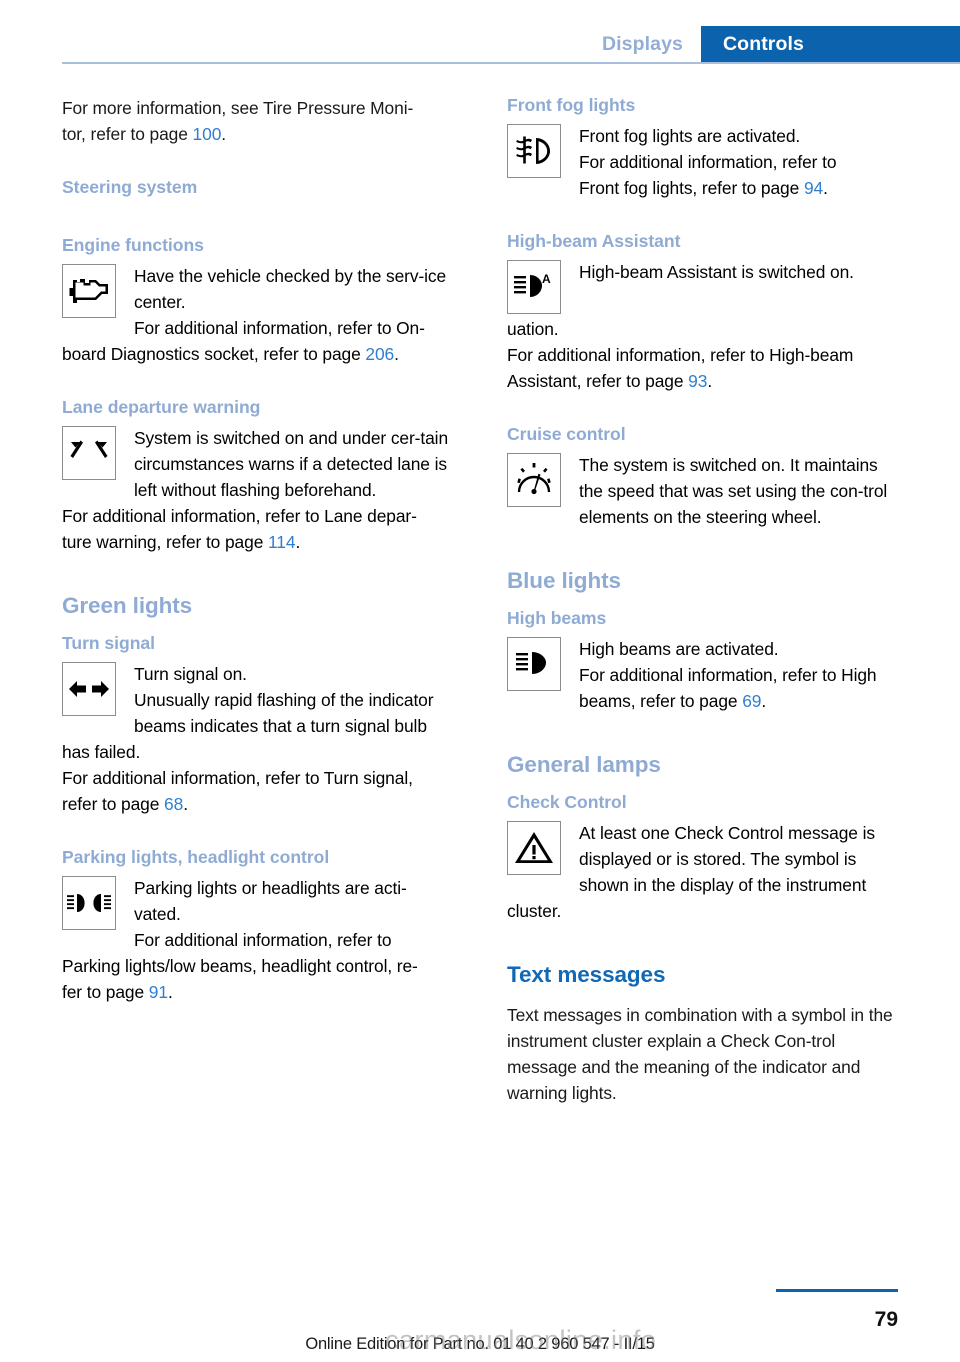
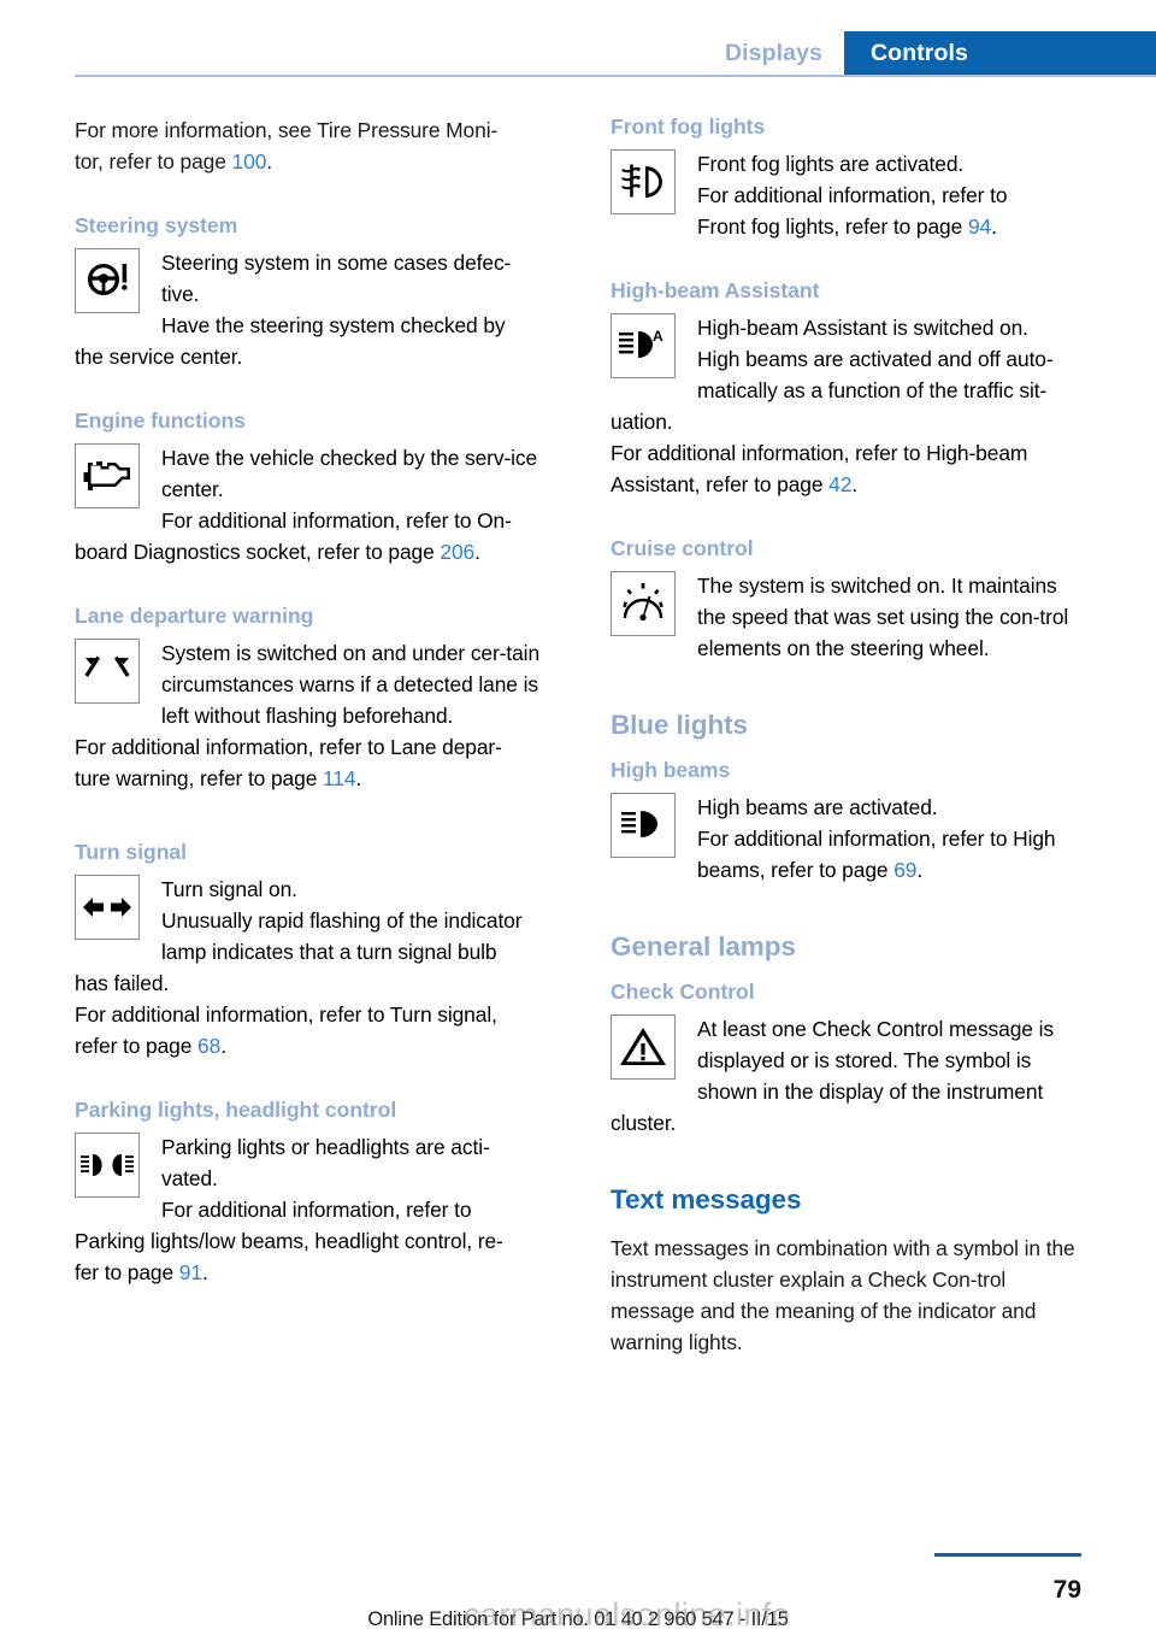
  Displays
  Controls
  For more information, see Tire Pressure Moni-
  tor, refer to page 100.
  Steering system
+ Steering system in some cases defec-tive.
+ Have the steering system checked by
+ the service center.
  Engine functions
  Have the vehicle checked by the serv-ice center.
  For additional information, refer to On-
  board Diagnostics socket, refer to page 206.
  Lane departure warning
  System is switched on and under cer-tain circumstances warns if a detected lane is left without flashing beforehand.
  For additional information, refer to Lane depar-
  ture warning, refer to page 114.
- Green lights
  Turn signal
  Turn signal on.
- Unusually rapid flashing of the indicator beams indicates that a turn signal bulb
+ Unusually rapid flashing of the indicator lamp indicates that a turn signal bulb
  has failed.
  For additional information, refer to Turn signal,
  refer to page 68.
  Parking lights, headlight control
  Parking lights or headlights are acti-vated.
  For additional information, refer to
  Parking lights/low beams, headlight control, re-
  fer to page 91.
  Front fog lights
  Front fog lights are activated.
  For additional information, refer to
  Front fog lights, refer to page 94.
  High-beam Assistant
  A
  High-beam Assistant is switched on.
+ High beams are activated and off auto-matically as a function of the traffic sit-
  uation.
  For additional information, refer to High-beam
- Assistant, refer to page 93.
+ Assistant, refer to page 42.
  Cruise control
  The system is switched on. It maintains the speed that was set using the con-trol elements on the steering wheel.
  Blue lights
  High beams
  High beams are activated.
  For additional information, refer to High
  beams, refer to page 69.
  General lamps
  Check Control
  At least one Check Control message is displayed or is stored. The symbol is shown in the display of the instrument
  cluster.
  Text messages
  Text messages in combination with a symbol in the instrument cluster explain a Check Con-trol message and the meaning of the indicator and warning lights.
  79
  Online Edition for Part no. 01 40 2 960 547 - II/15
  carmanualsonline.info
